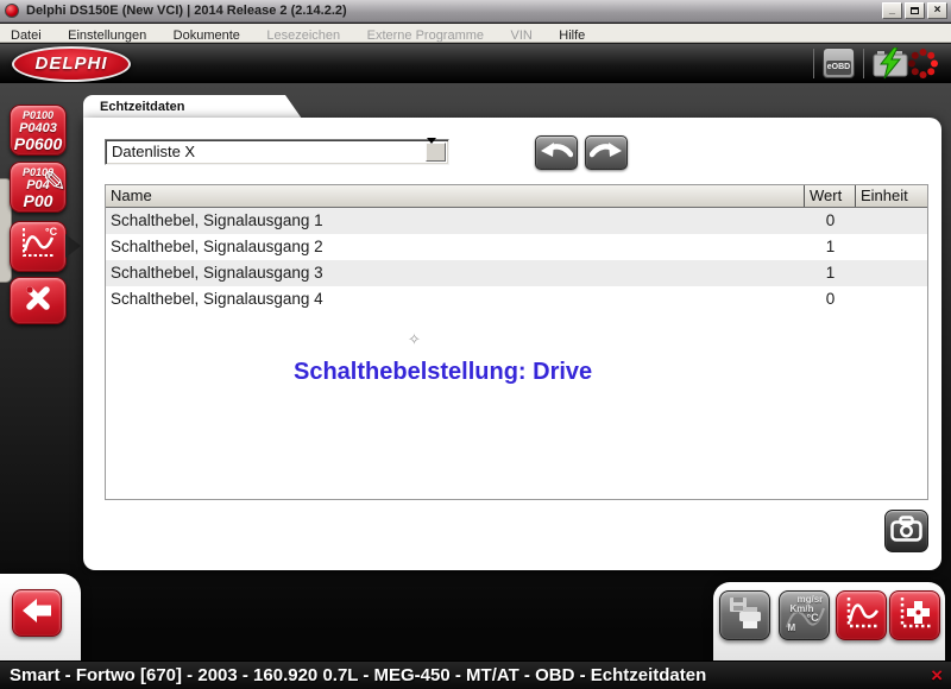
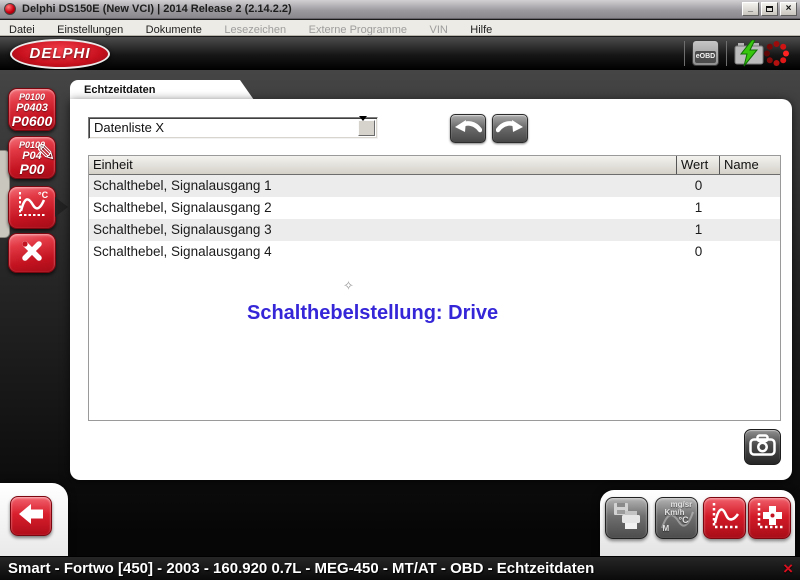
  Delphi DS150E (New VCI) | 2014 Release 2 (2.14.2.2)
  _
  ×
  Datei Einstellungen Dokumente Lesezeichen Externe Programme VIN Hilfe
  DELPHI
  P0100
  P0403
  P0600
  P0100
  P04
  P00
  ✎
  °C
  Echtzeitdaten
  Datenliste X
- Name
+ Einheit
  Wert
- Einheit
+ Name
  Schalthebel, Signalausgang 1
  0
  Schalthebel, Signalausgang 2
  1
  Schalthebel, Signalausgang 3
  1
  Schalthebel, Signalausgang 4
  0
  ✧
  Schalthebelstellung: Drive
  mg/sr
  Km/h
  °C
  M
- Smart - Fortwo [670] - 2003 - 160.920 0.7L - MEG-450 - MT/AT - OBD - Echtzeitdaten
+ Smart - Fortwo [450] - 2003 - 160.920 0.7L - MEG-450 - MT/AT - OBD - Echtzeitdaten
  ×
